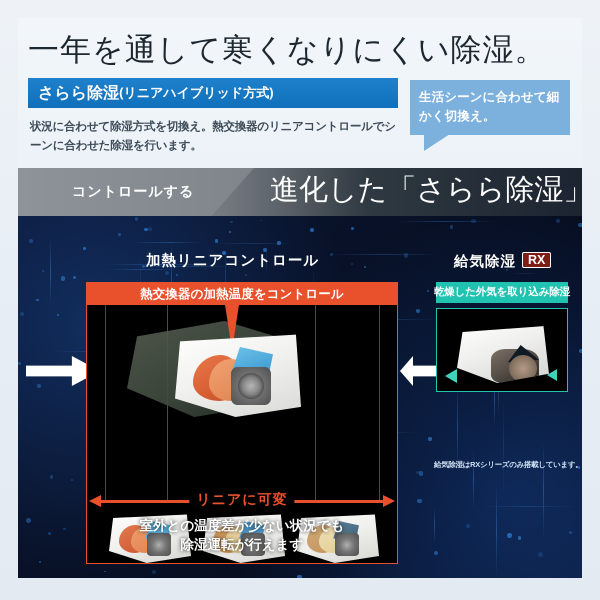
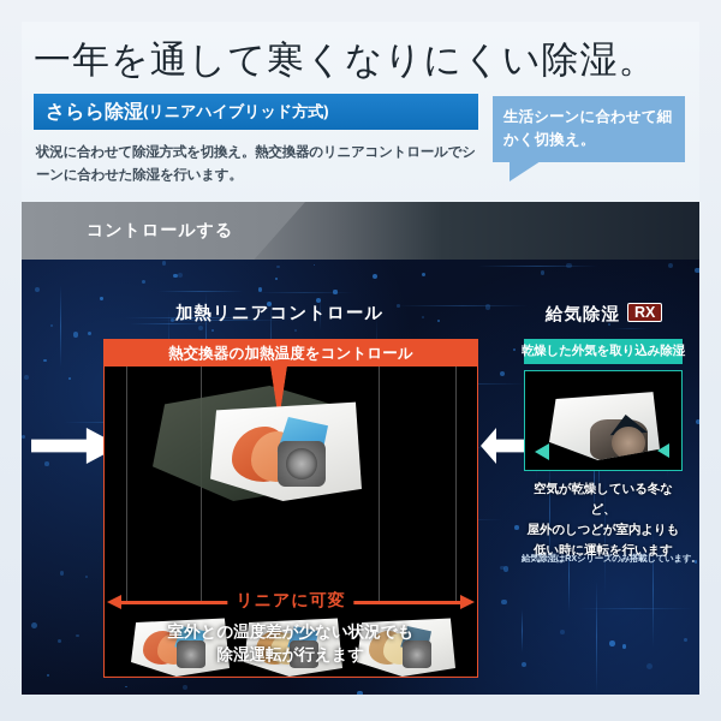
  一年を通して寒くなりにくい除湿。
  さらら除湿
  (リニアハイブリッド方式)
  状況に合わせて除湿方式を切換え。熱交換器のリニアコントロールでシーンに合わせた除湿を行います。
  生活シーンに合わせて細かく切換え。
  コントロールする
- 進化した「さらら除湿」
  加熱リニアコントロール
  熱交換器の加熱温度をコントロール
  リニアに可変
  室外との温度差が少ない状況でも
  除湿運転が行えます
  給気除湿 RX
  乾燥した外気を取り込み除湿
+ 空気が乾燥している冬など、
+ 屋外のしつどが室内よりも
+ 低い時に運転を行います
  給気除湿はRXシリーズのみ搭載しています。
